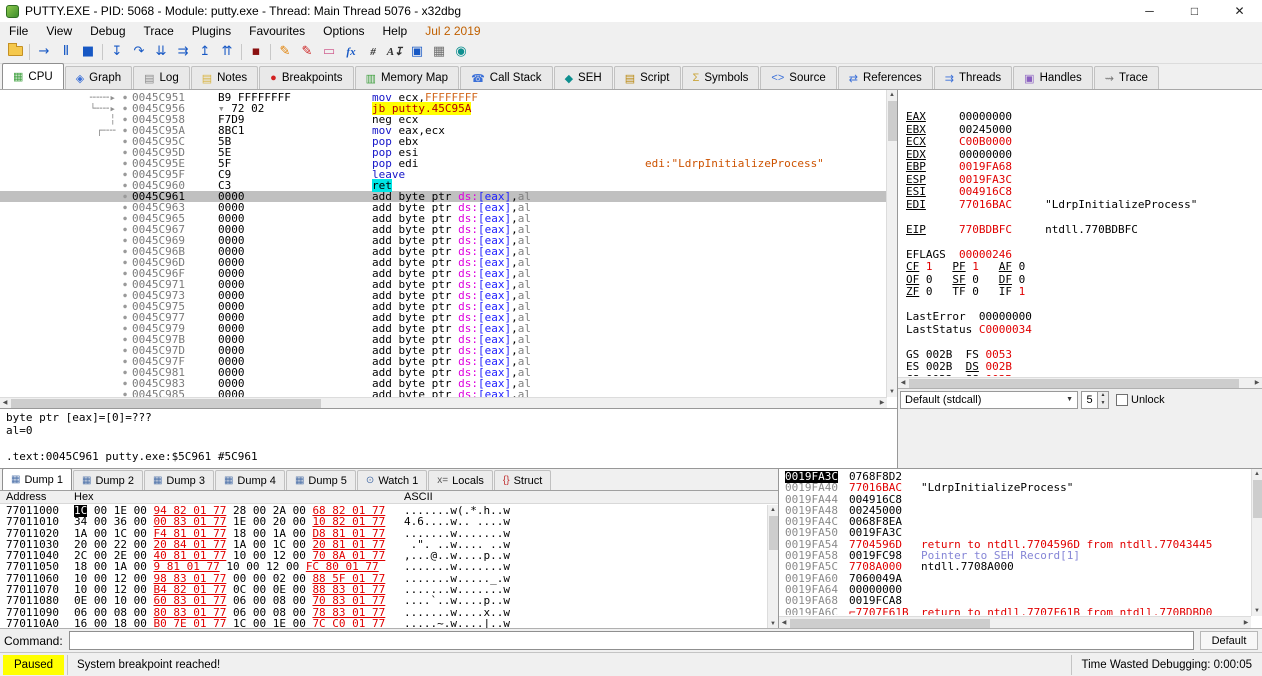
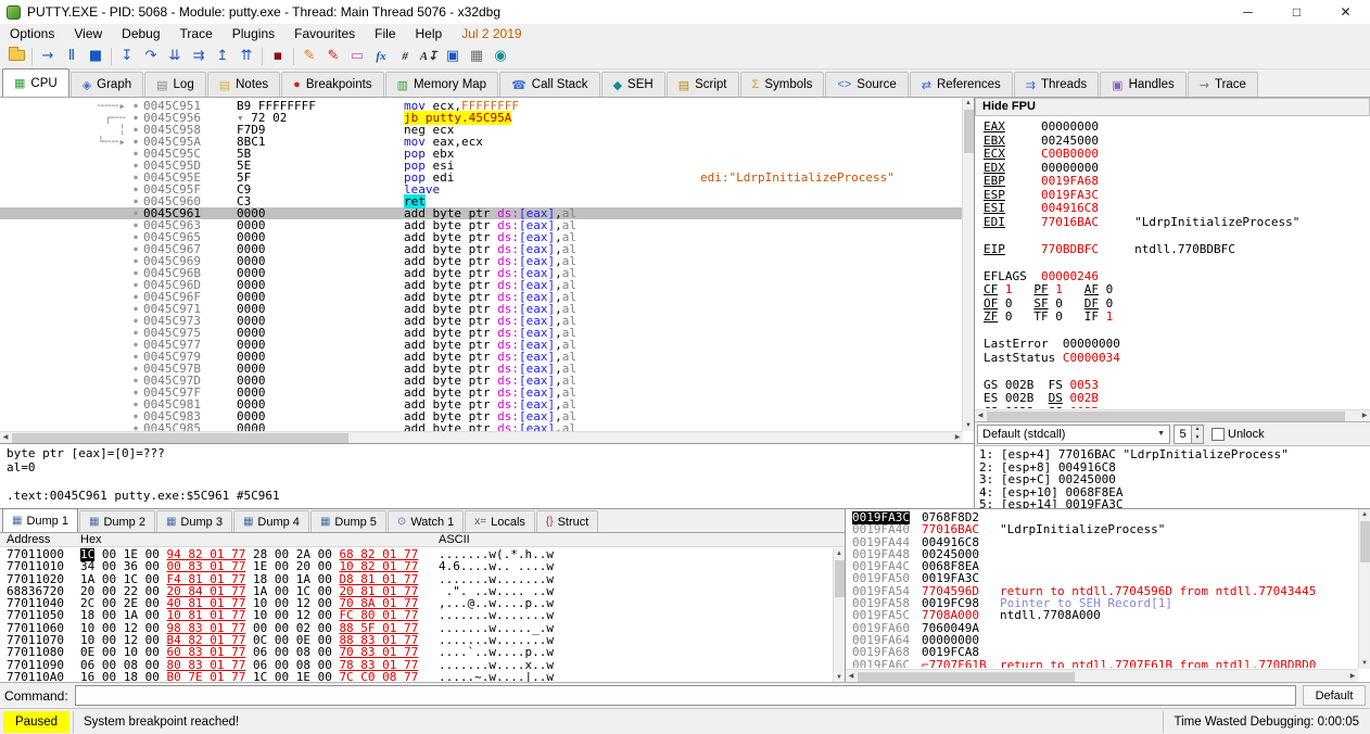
  PUTTY.EXE - PID: 5068 - Module: putty.exe - Thread: Main Thread 5076 - x32dbg
  ─
  □
  ✕
- File
+ Options
  View
  Debug
  Trace
  Plugins
  Favourites
- Options
+ File
  Help
  Jul 2 2019
  →
  Ⅱ
  ■
  ↧
  ↷
  ⇊
  ⇉
  ↥
  ⇈
  ▪
  ✎
  ✎
  ▭
  fx
  #
  A↧
  ▣
  ▦
  ◉
  ▦
  CPU
  ◈
  Graph
  ▤
  Log
  ▤
  Notes
  ●
  Breakpoints
  ▥
  Memory Map
  ☎
  Call Stack
  ◆
  SEH
  ▤
  Script
  Σ
  Symbols
  <>
  Source
  ⇄
  References
  ⇉
  Threads
  ▣
  Handles
  ⇝
  Trace
  ╌╌╌▸
  0045C951
  B9 FFFFFFFF
  mov ecx,FFFFFFFF
- └╌╌▸
+ ┌╌╌
  0045C956
  ▾ 72 02
  jb putty.45C95A
  ╎
  0045C958
  F7D9
  neg ecx
- ┌╌╌
+ └╌╌▸
  0045C95A
  8BC1
  mov eax,ecx
  0045C95C
  5B
  pop ebx
  0045C95D
  5E
  pop esi
  0045C95E
  5F
  pop edi
  edi:"LdrpInitializeProcess"
  0045C95F
  C9
  leave
  0045C960
  C3
  ret
  0045C961
  0000
  add byte ptr ds:[eax],al
  0045C963
  0000
  add byte ptr ds:[eax],al
  0045C965
  0000
  add byte ptr ds:[eax],al
  0045C967
  0000
  add byte ptr ds:[eax],al
  0045C969
  0000
  add byte ptr ds:[eax],al
  0045C96B
  0000
  add byte ptr ds:[eax],al
  0045C96D
  0000
  add byte ptr ds:[eax],al
  0045C96F
  0000
  add byte ptr ds:[eax],al
  0045C971
  0000
  add byte ptr ds:[eax],al
  0045C973
  0000
  add byte ptr ds:[eax],al
  0045C975
  0000
  add byte ptr ds:[eax],al
  0045C977
  0000
  add byte ptr ds:[eax],al
  0045C979
  0000
  add byte ptr ds:[eax],al
  0045C97B
  0000
  add byte ptr ds:[eax],al
  0045C97D
  0000
  add byte ptr ds:[eax],al
  0045C97F
  0000
  add byte ptr ds:[eax],al
  0045C981
  0000
  add byte ptr ds:[eax],al
  0045C983
  0000
  add byte ptr ds:[eax],al
  0045C985
  0000
  add byte ptr ds:[eax],al
+ Hide FPU
  EAX 00000000
  EBX 00245000
  ECX C00B0000
  EDX 00000000
  EBP 0019FA68
  ESP 0019FA3C
  ESI 004916C8
  EDI 77016BAC "LdrpInitializeProcess"
  EIP 770BDBFC ntdll.770BDBFC
  EFLAGS 00000246
  CF 1 PF 1 AF 0
  OF 0 SF 0 DF 0
  ZF 0 TF 0 IF 1
  LastError 00000000
  LastStatus C0000034
  GS 002B FS 0053
  ES 002B DS 002B
  Default (stdcall)
  5
  Unlock
+ 1: [esp+4] 77016BAC "LdrpInitializeProcess"
+ 2: [esp+8] 004916C8
+ 3: [esp+C] 00245000
+ 4: [esp+10] 0068F8EA
+ 5: [esp+14] 0019FA3C
  byte ptr [eax]=[0]=???
  al=0
  .text:0045C961 putty.exe:$5C961 #5C961
  ▦
  Dump 1
  ▦
  Dump 2
  ▦
  Dump 3
  ▦
  Dump 4
  ▦
  Dump 5
  ⊙
  Watch 1
  x=
  Locals
  {}
  Struct
  Address
  Hex
  ASCII
  77011000
  1C 00 1E 00 94 82 01 77 28 00 2A 00 68 82 01 77
  .......w(.*.h..w
  77011010
  34 00 36 00 00 83 01 77 1E 00 20 00 10 82 01 77
  4.6....w.. ....w
  77011020
  1A 00 1C 00 F4 81 01 77 18 00 1A 00 D8 81 01 77
  .......w.......w
- 77011030
+ 68836720
  20 00 22 00 20 84 01 77 1A 00 1C 00 20 81 01 77
  .". ..w.... ..w
  77011040
  2C 00 2E 00 40 81 01 77 10 00 12 00 70 8A 01 77
  ,...@..w....p..w
  77011050
- 18 00 1A 00 9 81 01 77 10 00 12 00 FC 80 01 77
+ 18 00 1A 00 10 81 01 77 10 00 12 00 FC 80 01 77
  .......w.......w
  77011060
  10 00 12 00 98 83 01 77 00 00 02 00 88 5F 01 77
  .......w....._.w
  77011070
  10 00 12 00 B4 82 01 77 0C 00 0E 00 88 83 01 77
  .......w.......w
  77011080
  0E 00 10 00 60 83 01 77 06 00 08 00 70 83 01 77
  ....`..w....p..w
  77011090
  06 00 08 00 80 83 01 77 06 00 08 00 78 83 01 77
  .......w....x..w
  770110A0
- 16 00 18 00 B0 7E 01 77 1C 00 1E 00 7C C0 01 77
+ 16 00 18 00 B0 7E 01 77 1C 00 1E 00 7C C0 08 77
  .....~.w....|..w
  0019FA3C
  0768F8D2
  0019FA40
  77016BAC
  "LdrpInitializeProcess"
  0019FA44
  004916C8
  0019FA48
  00245000
  0019FA4C
  0068F8EA
  0019FA50
  0019FA3C
  0019FA54
  7704596D
  return to ntdll.7704596D from ntdll.77043445
  0019FA58
  0019FC98
  Pointer to SEH_Record[1]
  0019FA5C
  7708A000
  ntdll.7708A000
  0019FA60
  7060049A
  0019FA64
  00000000
  0019FA68
  0019FCA8
  0019FA6C
  ⌐7707F61B
  return to ntdll.7707F61B from ntdll.770BDBD0
  Command:
  Default
  Paused
  System breakpoint reached!
  Time Wasted Debugging: 0:00:05
